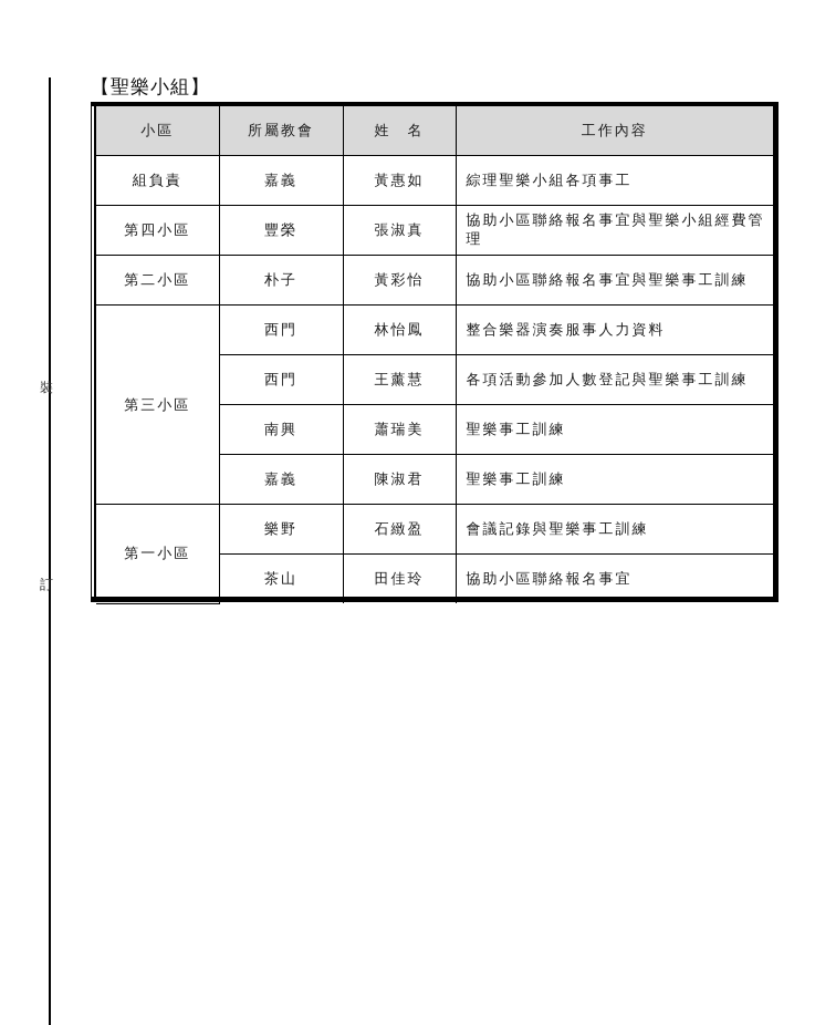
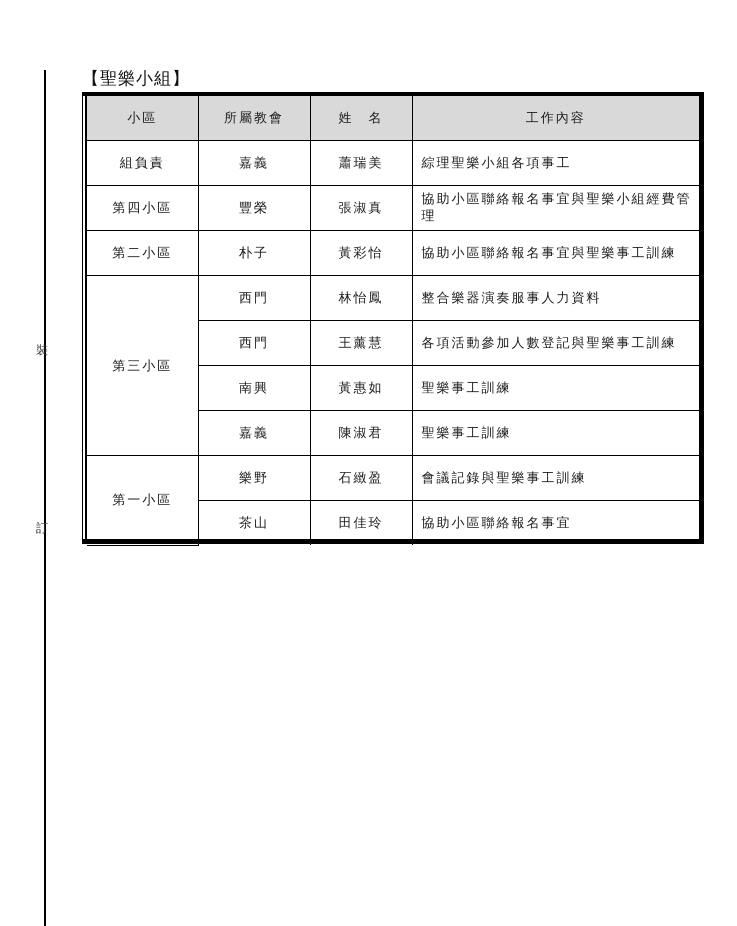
  裝
  訂
  【聖樂小組】
  小區	所屬教會	姓 名	工作內容
- 組負責	嘉義	黃惠如	綜理聖樂小組各項事工
+ 組負責	嘉義	蕭瑞美	綜理聖樂小組各項事工
  第四小區	豐榮	張淑真	協助小區聯絡報名事宜與聖樂小組經費管理
  第二小區	朴子	黃彩怡	協助小區聯絡報名事宜與聖樂事工訓練
  第三小區	西門	林怡鳳	整合樂器演奏服事人力資料
  西門	王薰慧	各項活動參加人數登記與聖樂事工訓練
- 南興	蕭瑞美	聖樂事工訓練
+ 南興	黃惠如	聖樂事工訓練
  嘉義	陳淑君	聖樂事工訓練
  第一小區	樂野	石緻盈	會議記錄與聖樂事工訓練
  茶山	田佳玲	協助小區聯絡報名事宜
